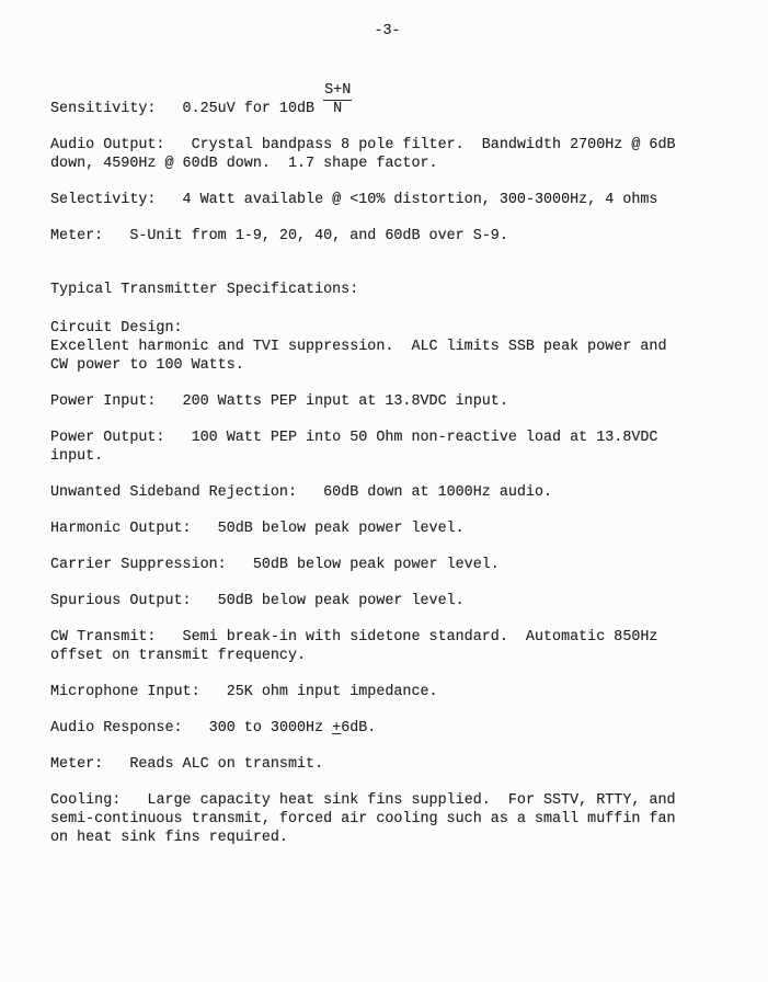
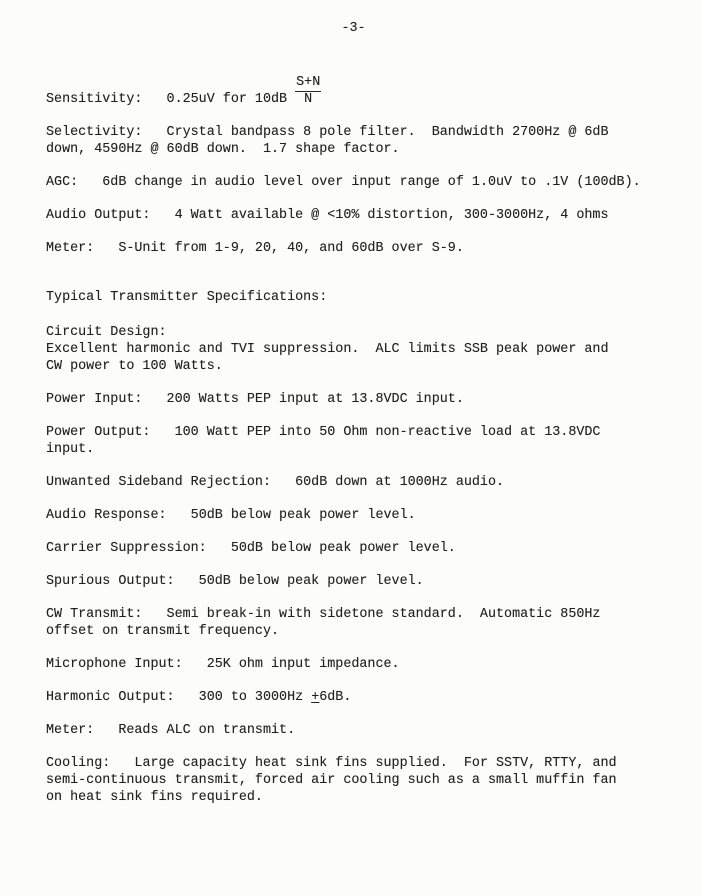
  -3-
  Sensitivity: 0.25uV for 10dB
  S+N
  N
- Audio Output: Crystal bandpass 8 pole filter. Bandwidth 2700Hz @ 6dB
+ Selectivity: Crystal bandpass 8 pole filter. Bandwidth 2700Hz @ 6dB
  down, 4590Hz @ 60dB down. 1.7 shape factor.
+ AGC: 6dB change in audio level over input range of 1.0uV to .1V (100dB).
- Selectivity: 4 Watt available @ <10% distortion, 300-3000Hz, 4 ohms
+ Audio Output: 4 Watt available @ <10% distortion, 300-3000Hz, 4 ohms
  Meter: S-Unit from 1-9, 20, 40, and 60dB over S-9.
  Typical Transmitter Specifications:
  Circuit Design:
  Excellent harmonic and TVI suppression. ALC limits SSB peak power and
  CW power to 100 Watts.
  Power Input: 200 Watts PEP input at 13.8VDC input.
  Power Output: 100 Watt PEP into 50 Ohm non-reactive load at 13.8VDC
  input.
  Unwanted Sideband Rejection: 60dB down at 1000Hz audio.
- Harmonic Output: 50dB below peak power level.
+ Audio Response: 50dB below peak power level.
  Carrier Suppression: 50dB below peak power level.
  Spurious Output: 50dB below peak power level.
  CW Transmit: Semi break-in with sidetone standard. Automatic 850Hz
  offset on transmit frequency.
  Microphone Input: 25K ohm input impedance.
- Audio Response: 300 to 3000Hz +6dB.
+ Harmonic Output: 300 to 3000Hz +6dB.
  Meter: Reads ALC on transmit.
  Cooling: Large capacity heat sink fins supplied. For SSTV, RTTY, and
  semi-continuous transmit, forced air cooling such as a small muffin fan
  on heat sink fins required.
